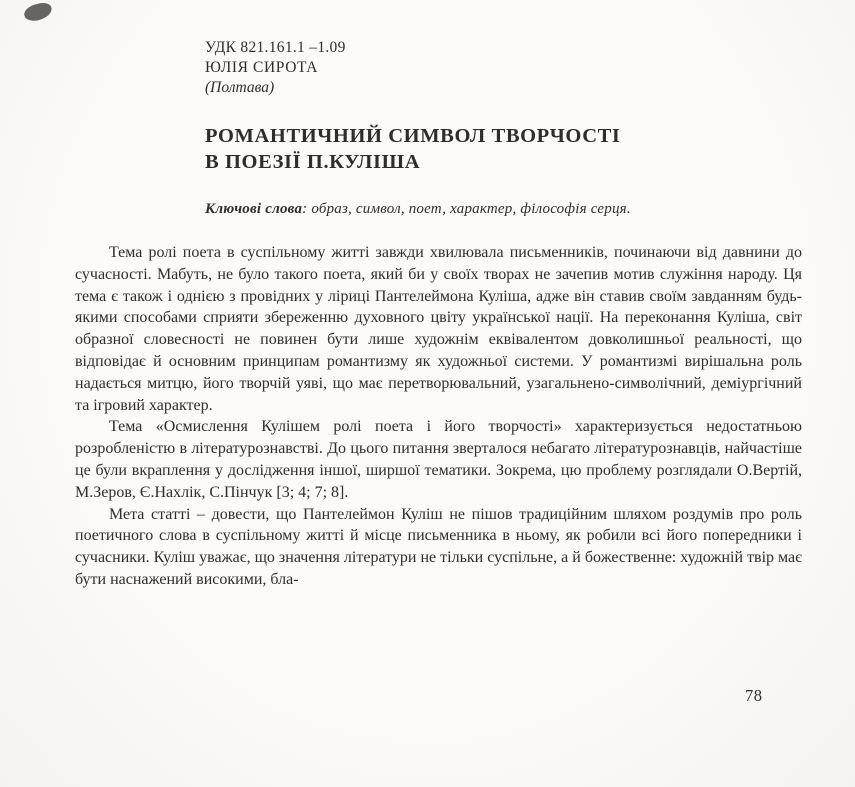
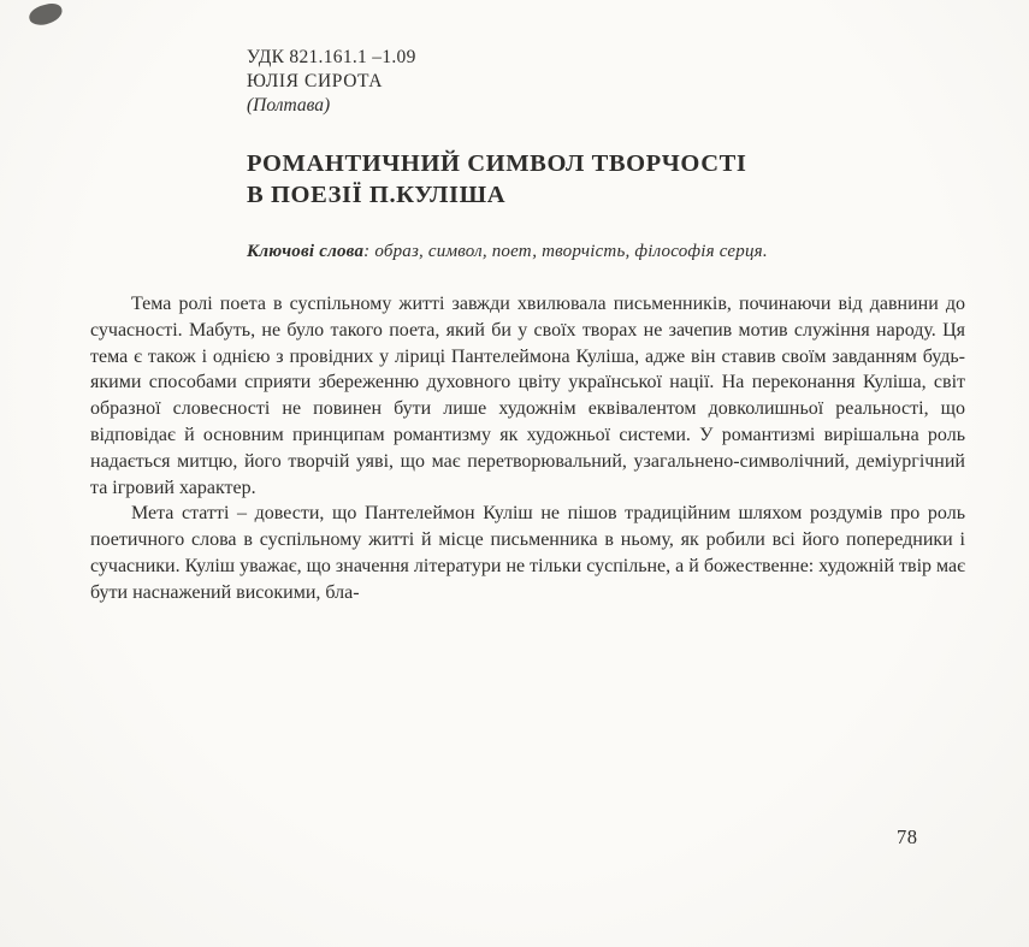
  УДК 821.161.1 –1.09
  ЮЛІЯ СИРОТА
  (Полтава)
  РОМАНТИЧНИЙ СИМВОЛ ТВОРЧОСТІ
  В ПОЕЗІЇ П.КУЛІША
- Ключові слова: образ, символ, поет, характер, філософія серця.
+ Ключові слова: образ, символ, поет, творчість, філософія серця.
  Тема ролі поета в суспільному житті завжди хвилювала письменників, починаючи від давнини до сучасності. Мабуть, не було такого поета, який би у своїх творах не зачепив мотив служіння народу. Ця тема є також і однією з провідних у ліриці Пантелеймона Куліша, адже він ставив своїм завданням будь-якими способами сприяти збереженню духовного цвіту української нації. На переконання Куліша, світ образної словесності не повинен бути лише художнім еквівалентом довколишньої реальності, що відповідає й основним принципам романтизму як художньої системи. У романтизмі вирішальна роль надається митцю, його творчій уяві, що має перетворювальний, узагальнено-символічний, деміургічний та ігровий характер.
- Тема «Осмислення Кулішем ролі поета і його творчості» характеризується недостатньою розробленістю в літературознавстві. До цього питання зверталося небагато літературознавців, найчастіше це були вкраплення у дослідження іншої, ширшої тематики. Зокрема, цю проблему розглядали О.Вертій, М.Зеров, Є.Нахлік, С.Пінчук [3; 4; 7; 8].
  Мета статті – довести, що Пантелеймон Куліш не пішов традиційним шляхом роздумів про роль поетичного слова в суспільному житті й місце письменника в ньому, як робили всі його попередники і сучасники. Куліш уважає, що значення літератури не тільки суспільне, а й божественне: художній твір має бути наснажений високими, бла-
  78
